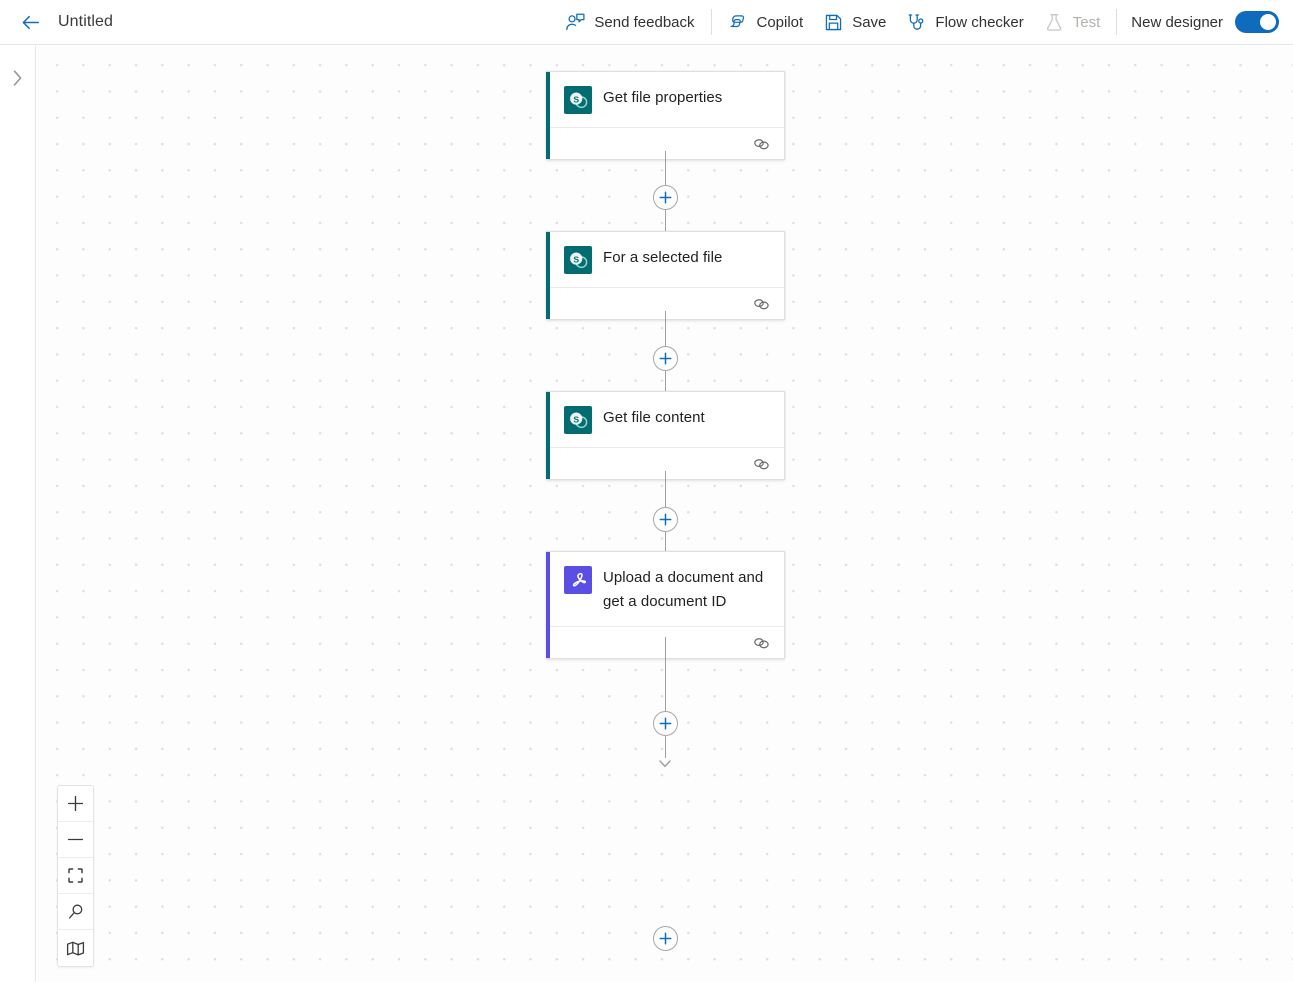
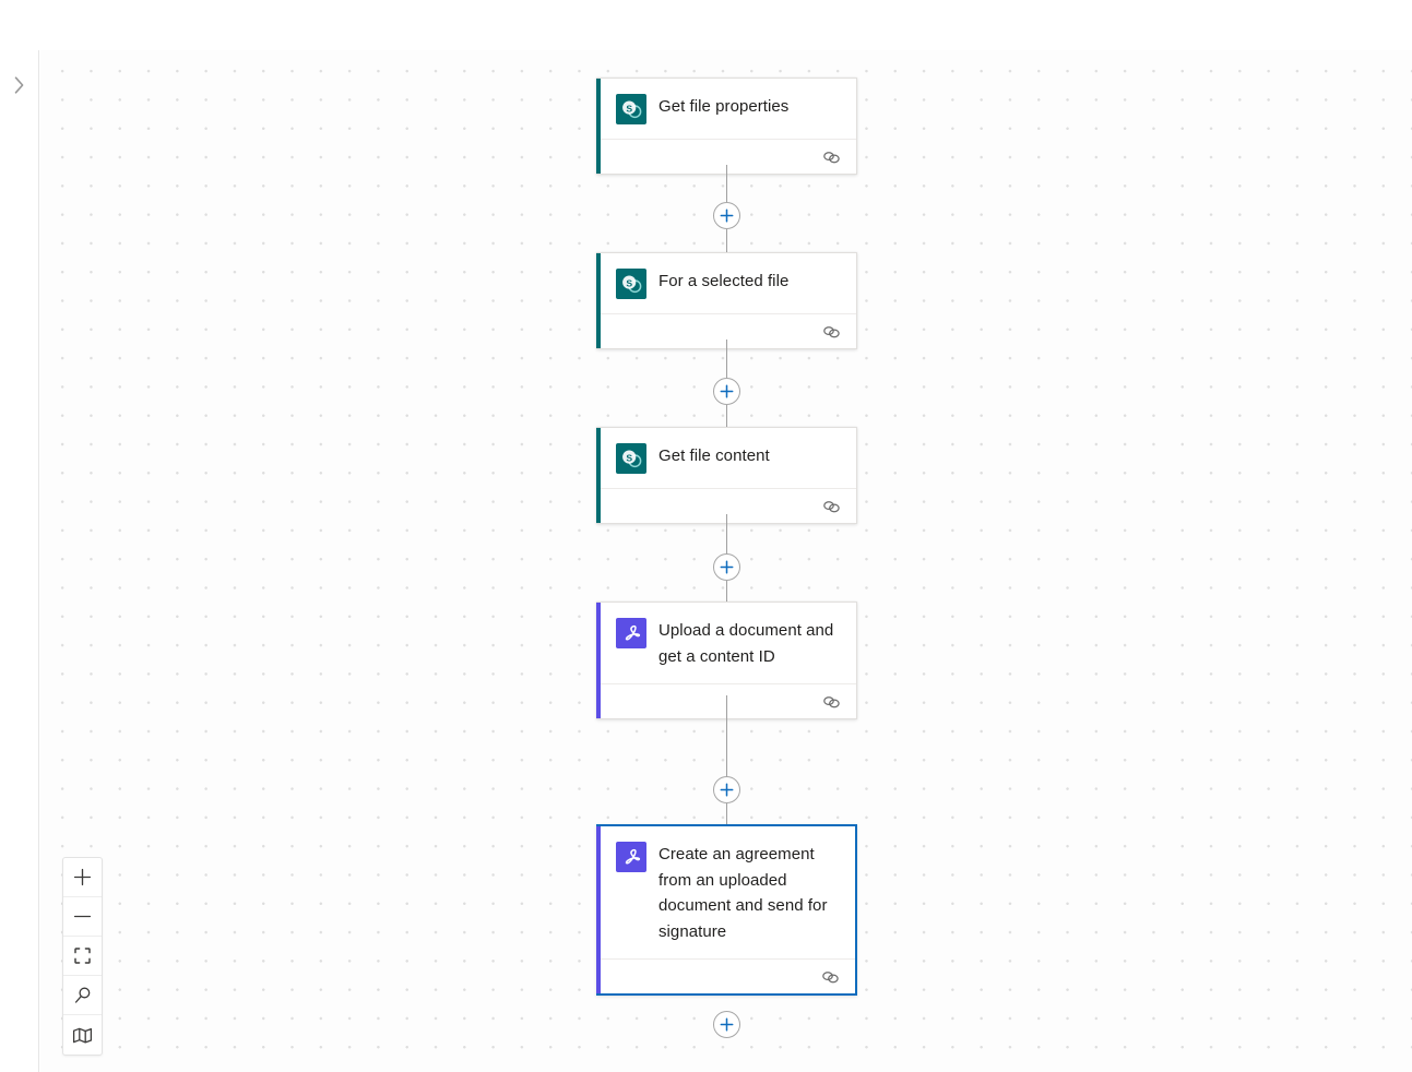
- Untitled
- Send feedback
- Copilot
- Save
- Flow checker
- Test
- New designer
  S
  Get file properties
  S
  For a selected file
  S
  Get file content
- Upload a document and get a document ID
+ Upload a document and get a content ID
+ Create an agreement from an uploaded document and send for signature
